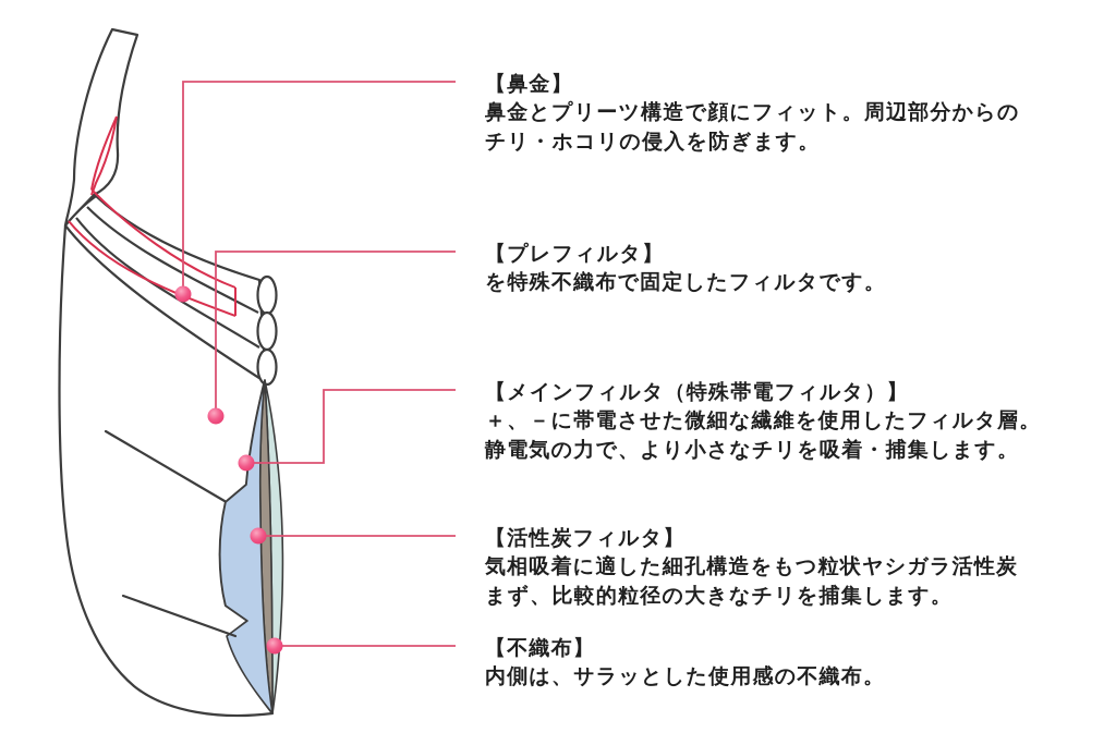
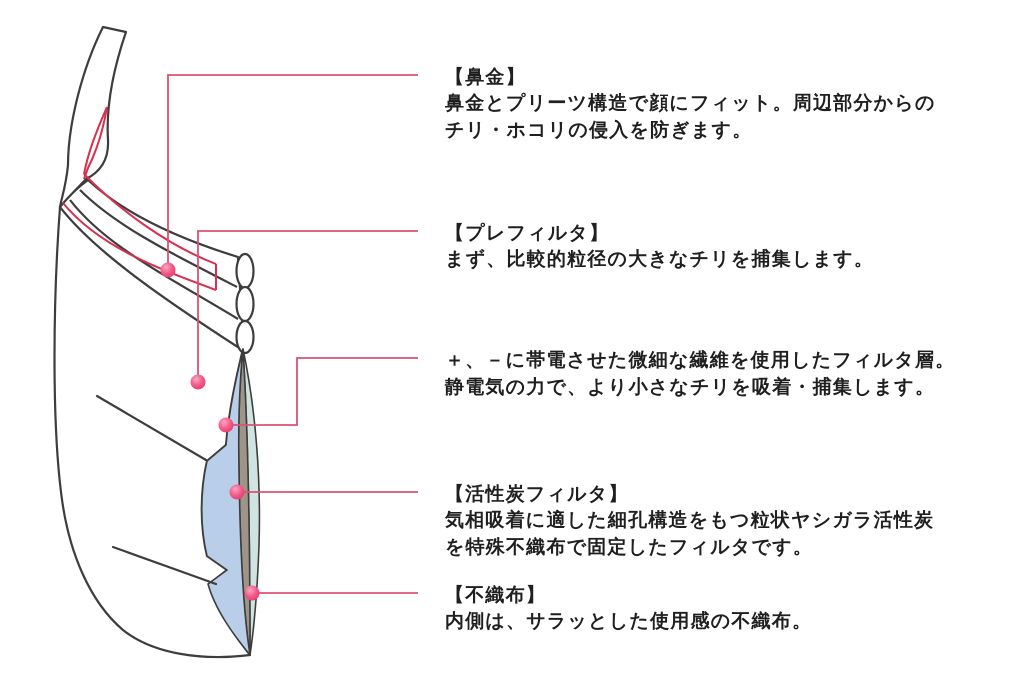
  【鼻金】
  鼻金とプリーツ構造で顔にフィット。周辺部分からの
  チリ・ホコリの侵入を防ぎます。
  【プレフィルタ】
- を特殊不織布で固定したフィルタです。
+ まず、比較的粒径の大きなチリを捕集します。
- 【メインフィルタ（特殊帯電フィルタ）】
  ＋、－に帯電させた微細な繊維を使用したフィルタ層。
  静電気の力で、より小さなチリを吸着・捕集します。
  【活性炭フィルタ】
  気相吸着に適した細孔構造をもつ粒状ヤシガラ活性炭
- まず、比較的粒径の大きなチリを捕集します。
+ を特殊不織布で固定したフィルタです。
  【不織布】
  内側は、サラッとした使用感の不織布。
